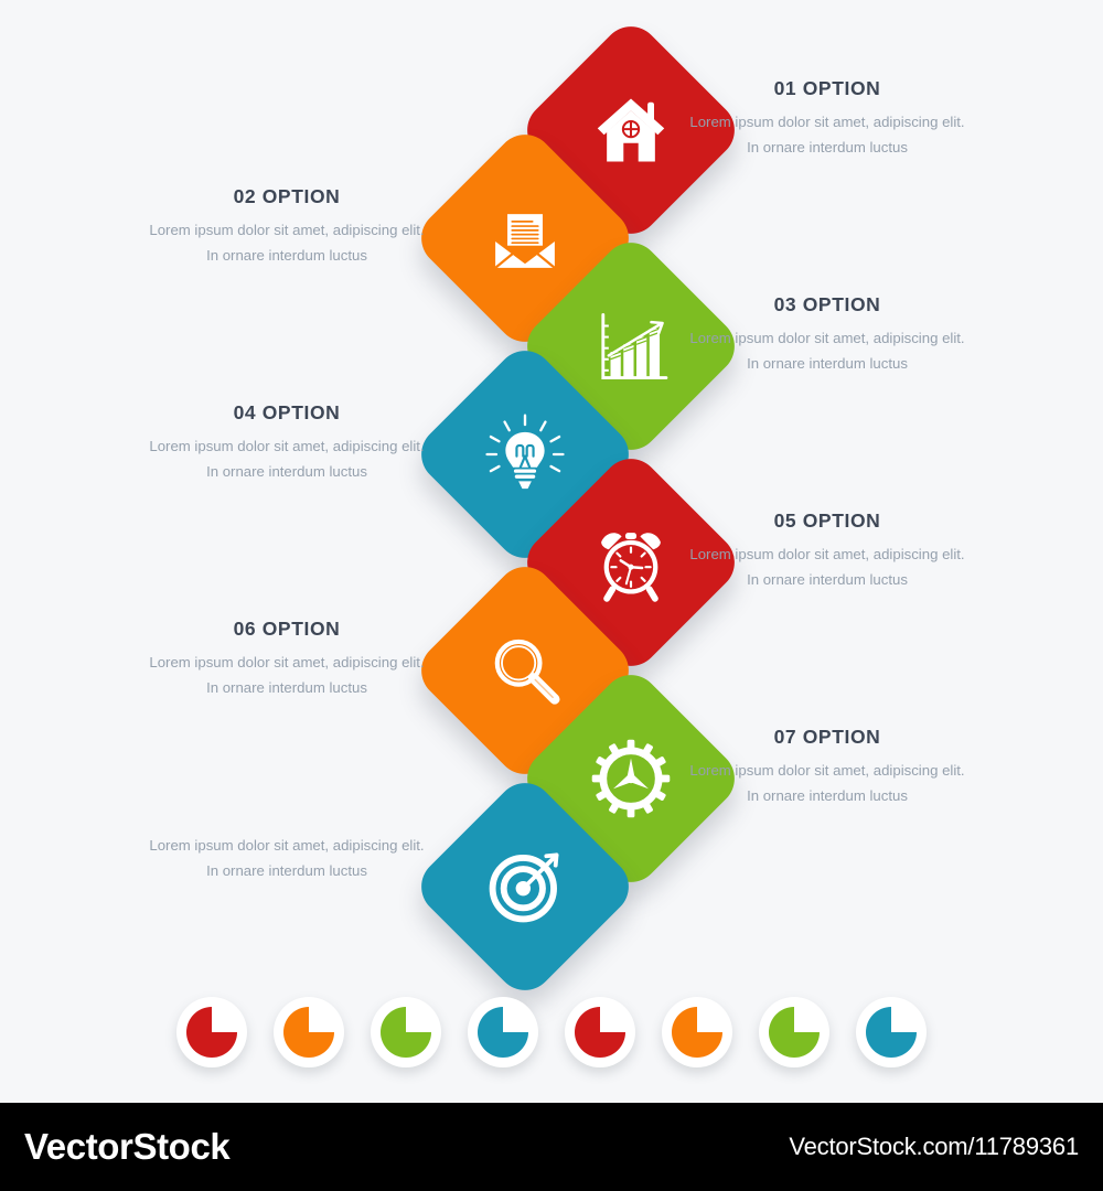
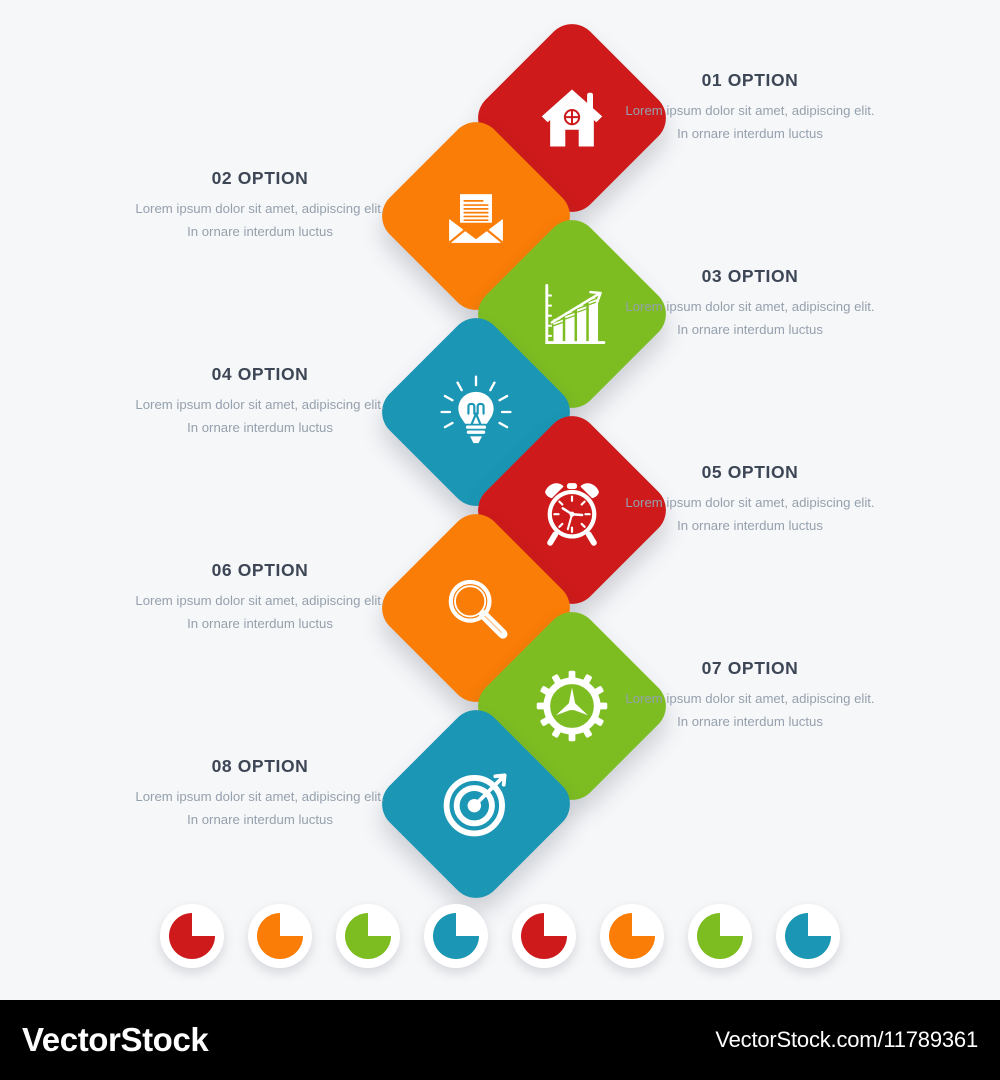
  01 OPTION
  Lorem ipsum dolor sit amet, adipiscing elit. In ornare interdum luctus
  02 OPTION
  Lorem ipsum dolor sit amet, adipiscing elit. In ornare interdum luctus
  03 OPTION
  Lorem ipsum dolor sit amet, adipiscing elit. In ornare interdum luctus
  04 OPTION
  Lorem ipsum dolor sit amet, adipiscing elit. In ornare interdum luctus
  05 OPTION
  Lorem ipsum dolor sit amet, adipiscing elit. In ornare interdum luctus
  06 OPTION
  Lorem ipsum dolor sit amet, adipiscing elit. In ornare interdum luctus
  07 OPTION
  Lorem ipsum dolor sit amet, adipiscing elit. In ornare interdum luctus
+ 08 OPTION
  Lorem ipsum dolor sit amet, adipiscing elit. In ornare interdum luctus
  VectorStock
  VectorStock.com/11789361
